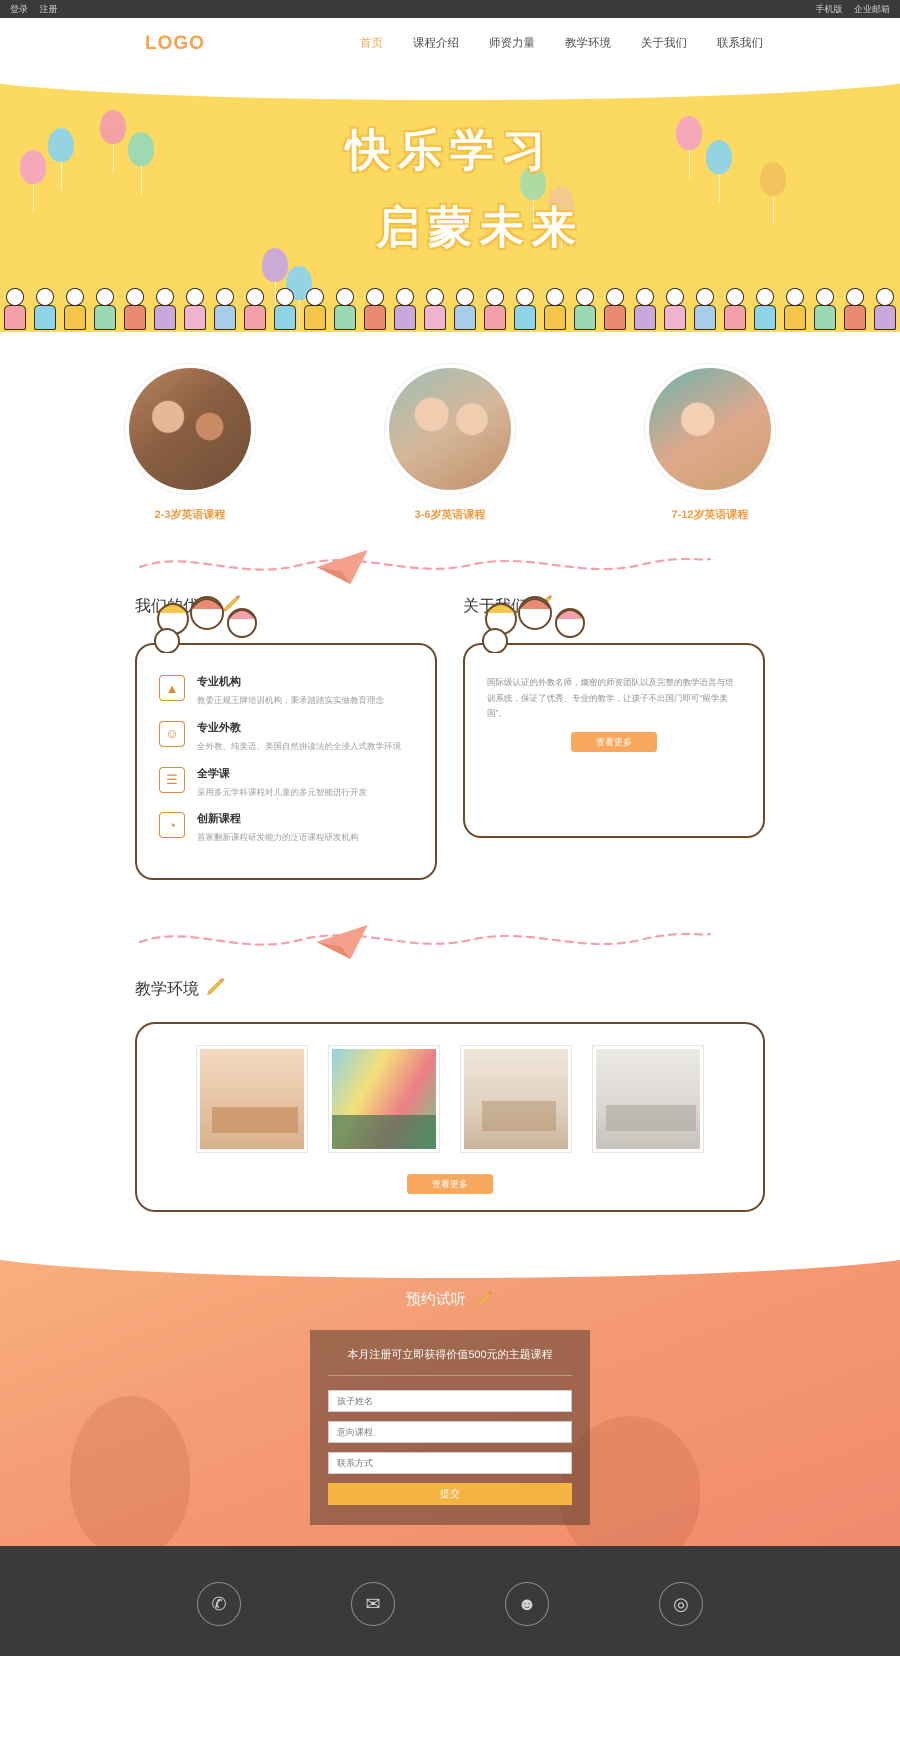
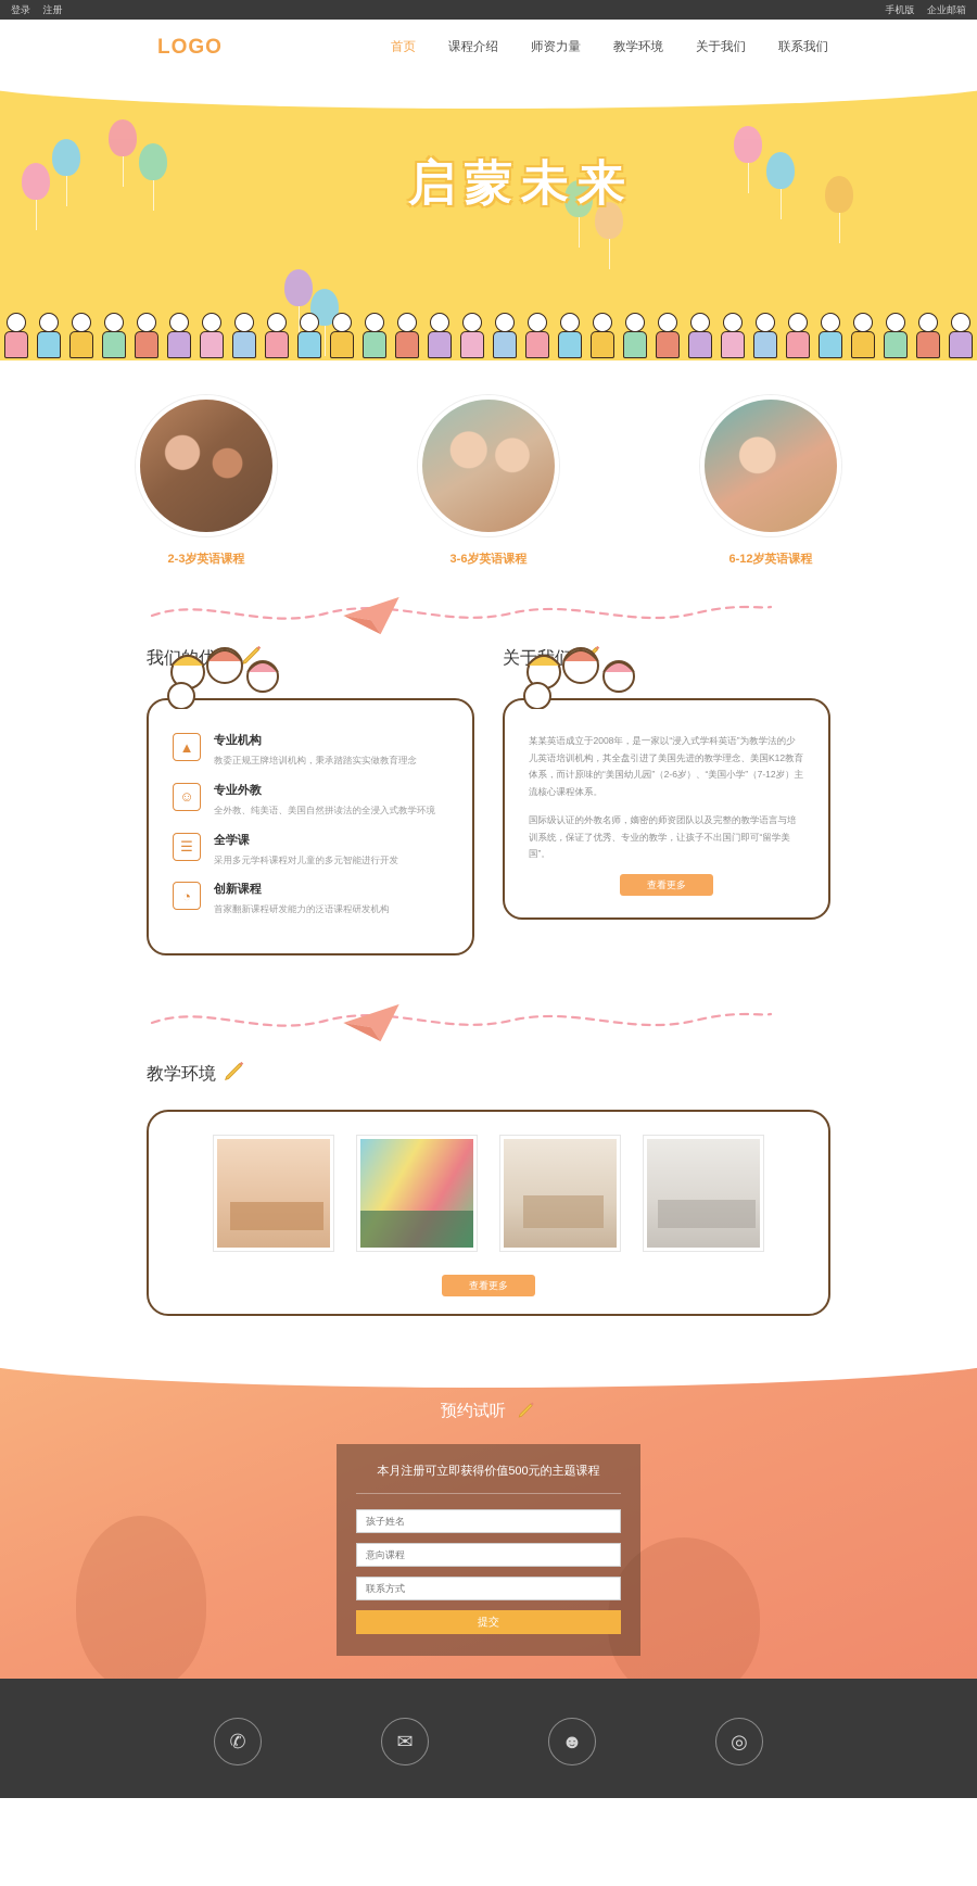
  登录 注册
  手机版 企业邮箱
  LOGO
  首页
  课程介绍
  师资力量
  教学环境
  关于我们
  联系我们
- 快乐学习
  启蒙未来
  2-3岁英语课程
  3-6岁英语课程
- 7-12岁英语课程
+ 6-12岁英语课程
  ▲
  专业机构
  教委正规王牌培训机构，秉承踏踏实实做教育理念
  ☺
  专业外教
  全外教、纯美语、美国自然拼读法的全浸入式教学环境
  ☰
  全学课
  采用多元学科课程对儿童的多元智能进行开发
  ◔
  创新课程
  首家翻新课程研发能力的泛语课程研发机构
  关于们
+ 某某英语成立于2008年，是一家以“浸入式学科英语”为教学法的少儿英语培训机构，其全盘引进了美国先进的教学理念、美国K12教育体系，而计原味的“美国幼儿园”（2-6岁）、“美国小学”（7-12岁）主流核心课程体系。
  国际级认证的外教名师，嫡密的师资团队以及完整的教学语言与培训系统，保证了优秀、专业的教学，让孩子不出国门即可“留学美国”。
  查看更多
  教学环境
  查看更多
  预约试听
  本月注册可立即获得价值500元的主题课程
  孩子姓名
  意向课程
  联系方式
  提交
  ✆
  ✉
  ☻
  ◎
